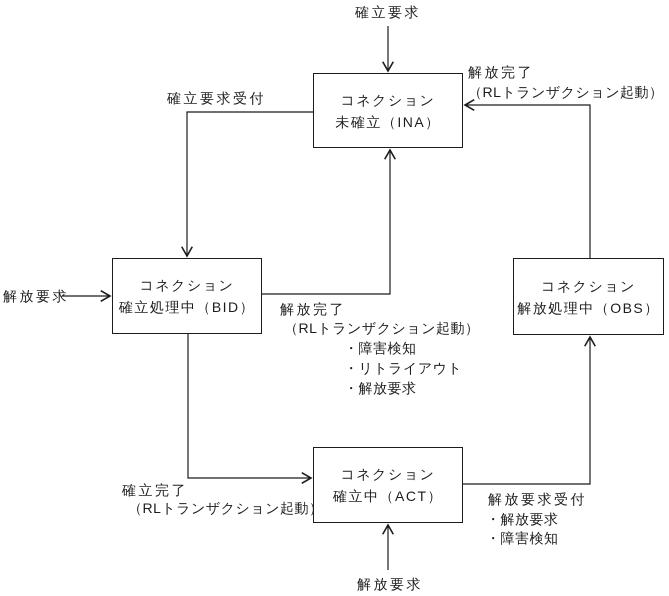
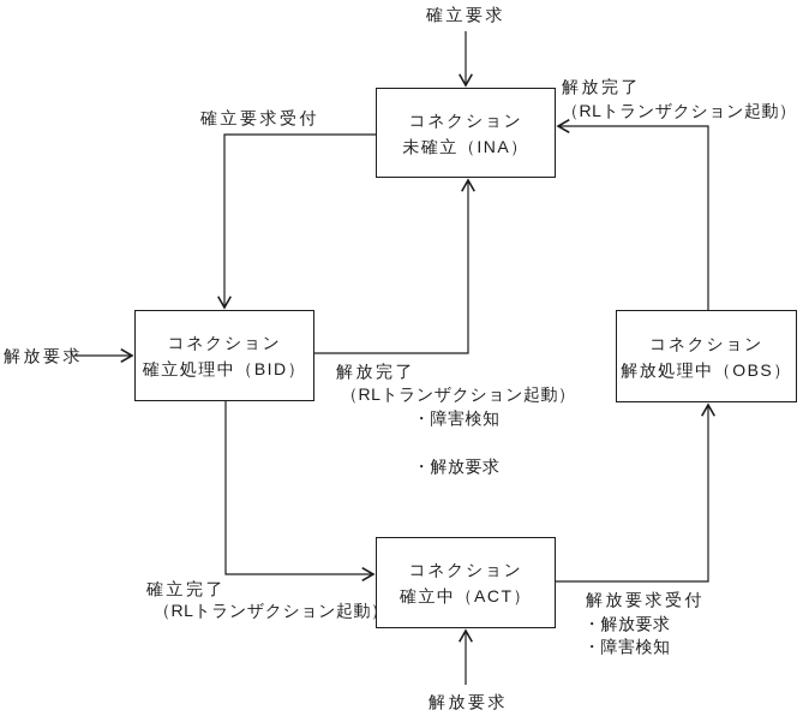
  コネクション
  未確立（INA）
  コネクション
  確立処理中（BID）
  コネクション
  解放処理中（OBS）
  コネクション
  確立中（ACT）
  確立要求
  確立要求受付
  解放要求
  解放完了
  （RLトランザクション起動）
  ・障害検知
- ・リトライアウト
  ・解放要求
  確立完了
  （RLトランザクション起動）
  解放要求
  解放要求受付
  ・解放要求
  ・障害検知
  解放完了
  （RLトランザクション起動）
